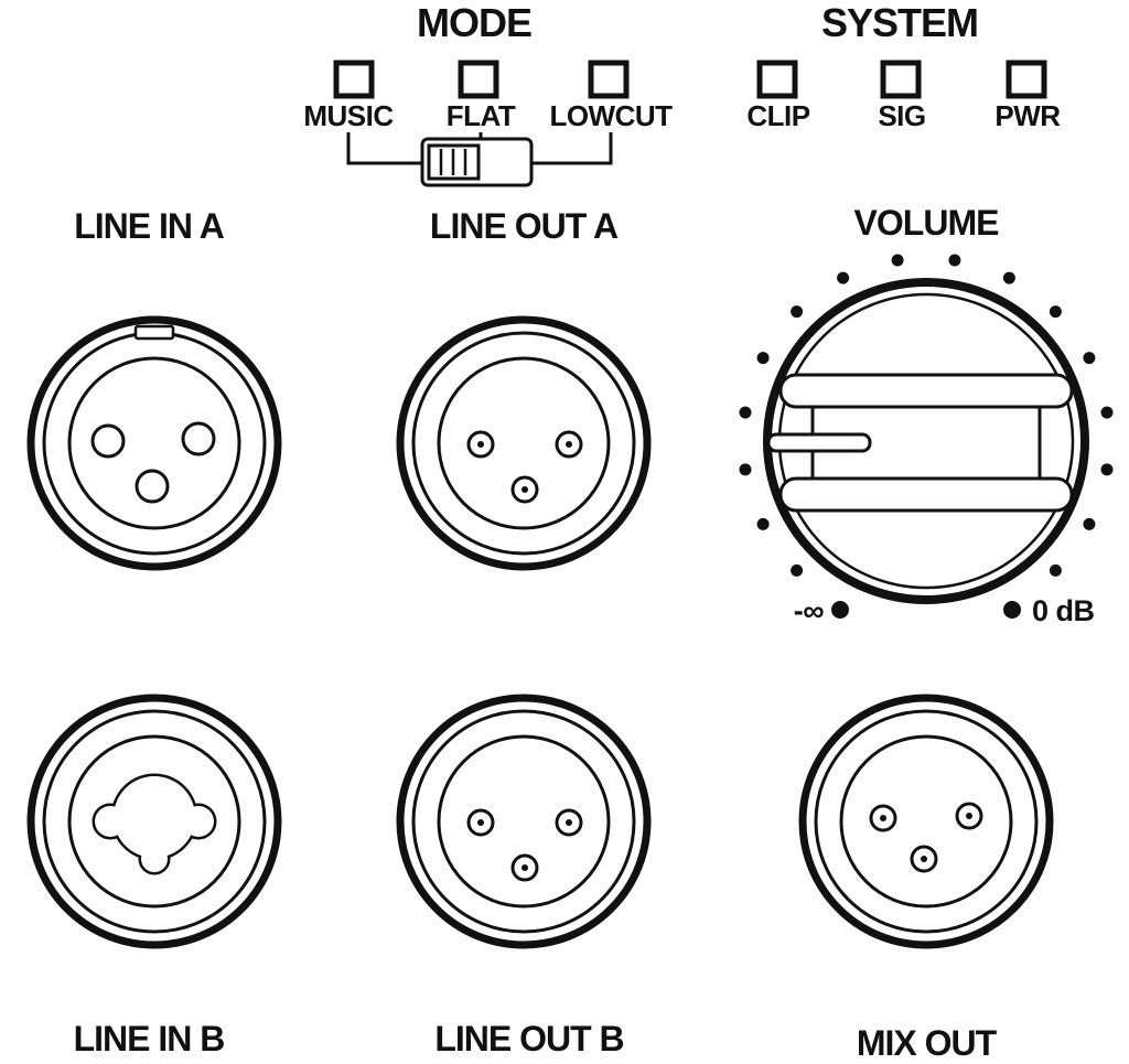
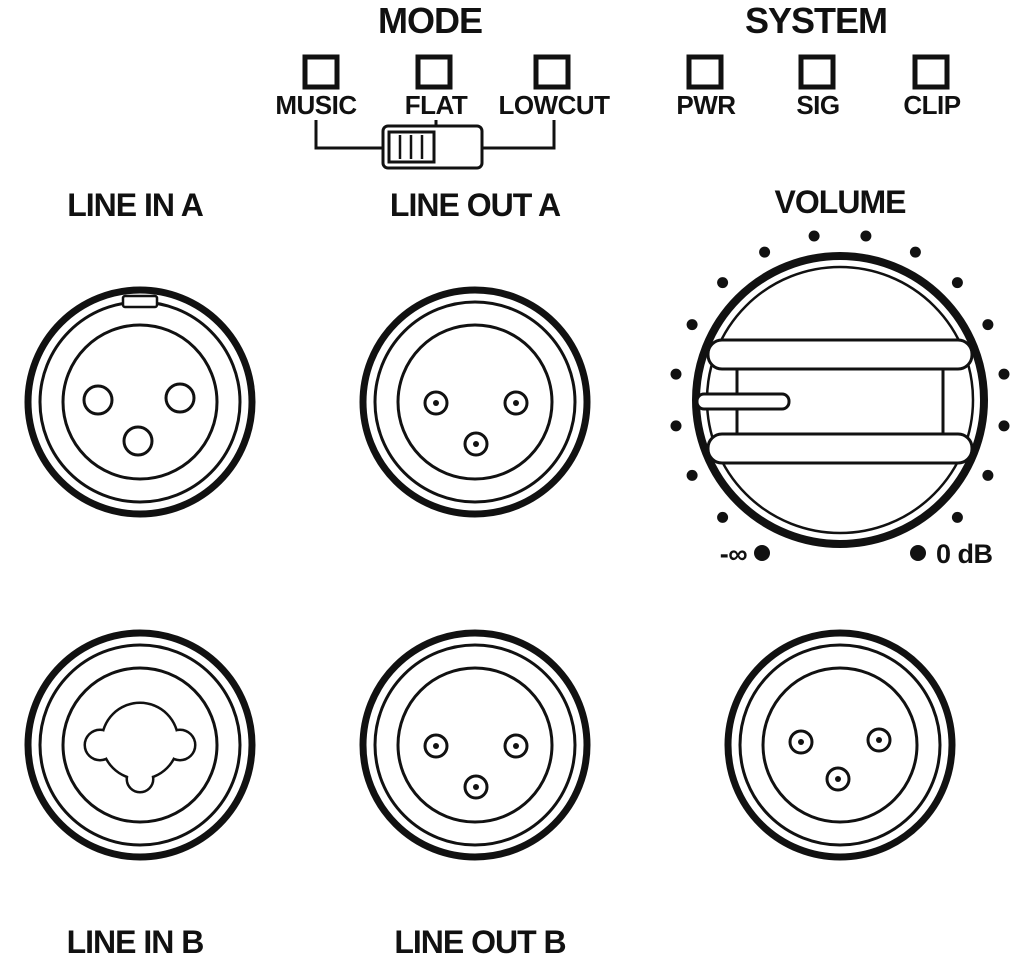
  MODE
  MUSIC
  FLAT
  LOWCUT
  SYSTEM
- CLIP
+ PWR
  SIG
- PWR
+ CLIP
  LINE IN A
  LINE OUT A
  VOLUME
  -∞
  0 dB
  LINE IN B
  LINE OUT B
- MIX OUT
